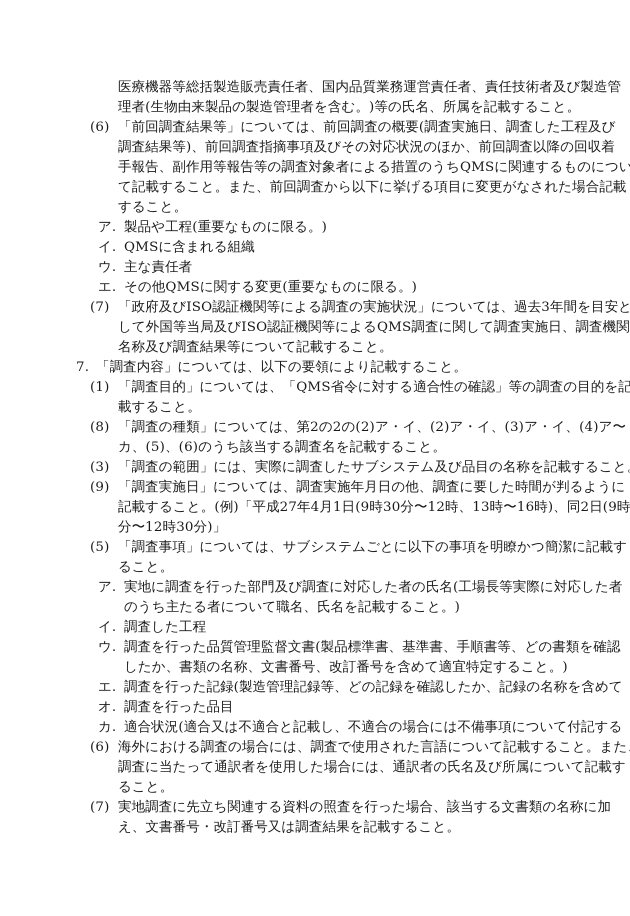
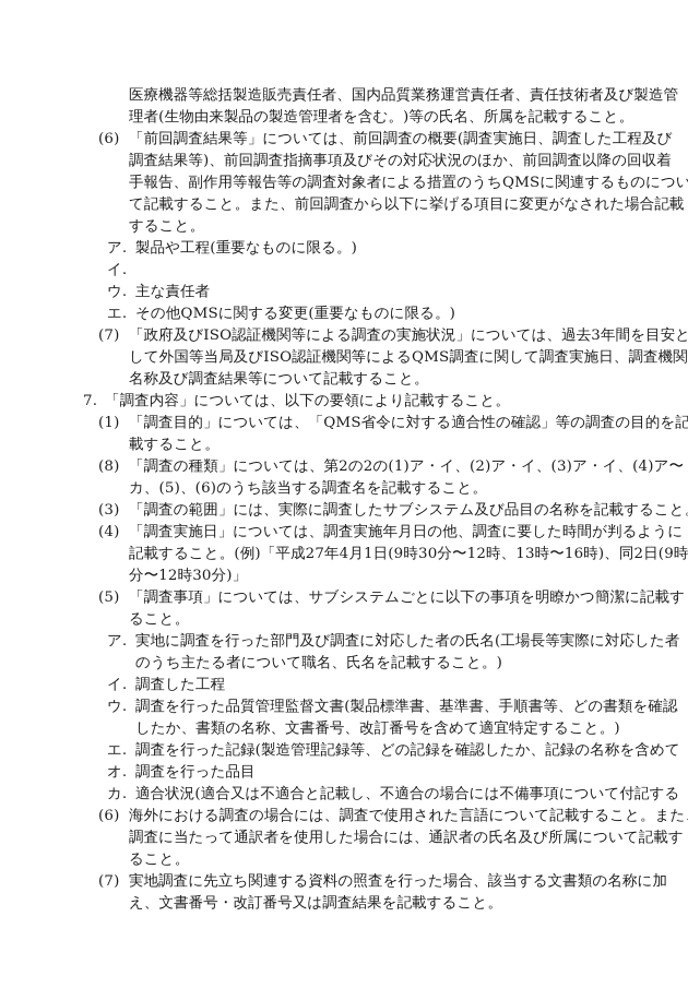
  医療機器等総括製造販売責任者、国内品質業務運営責任者、責任技術者及び製造管
  理者(生物由来製品の製造管理者を含む。)等の氏名、所属を記載すること。
  (6)
  「前回調査結果等」については、前回調査の概要(調査実施日、調査した工程及び
  調査結果等)、前回調査指摘事項及びその対応状況のほか、前回調査以降の回収着
  手報告、副作用等報告等の調査対象者による措置のうちQMSに関連するものについ
  て記載すること。また、前回調査から以下に挙げる項目に変更がなされた場合記載
  すること。
  ア.
  製品や工程(重要なものに限る。)
  イ.
- QMSに含まれる組織
  ウ.
  主な責任者
  エ.
  その他QMSに関する変更(重要なものに限る。)
  (7)
  「政府及びISO認証機関等による調査の実施状況」については、過去3年間を目安と
  して外国等当局及びISO認証機関等によるQMS調査に関して調査実施日、調査機関
  名称及び調査結果等について記載すること。
  7.
  「調査内容」については、以下の要領により記載すること。
  (1)
  「調査目的」については、「QMS省令に対する適合性の確認」等の調査の目的を記
  載すること。
  (8)
- 「調査の種類」については、第2の2の(2)ア・イ、(2)ア・イ、(3)ア・イ、(4)ア〜
+ 「調査の種類」については、第2の2の(1)ア・イ、(2)ア・イ、(3)ア・イ、(4)ア〜
  カ、(5)、(6)のうち該当する調査名を記載すること。
  (3)
  「調査の範囲」には、実際に調査したサブシステム及び品目の名称を記載すること
- (9)
+ (4)
  「調査実施日」については、調査実施年月日の他、調査に要した時間が判るように
  記載すること。(例)「平成27年4月1日(9時30分〜12時、13時〜16時)、同2日(9時
  分〜12時30分)」
  (5)
  「調査事項」については、サブシステムごとに以下の事項を明瞭かつ簡潔に記載す
  ること。
  ア.
  実地に調査を行った部門及び調査に対応した者の氏名(工場長等実際に対応した者
  のうち主たる者について職名、氏名を記載すること。)
  イ.
  調査した工程
  ウ.
  調査を行った品質管理監督文書(製品標準書、基準書、手順書等、どの書類を確認
  したか、書類の名称、文書番号、改訂番号を含めて適宜特定すること。)
  エ.
  調査を行った記録(製造管理記録等、どの記録を確認したか、記録の名称を含めて
  オ.
  調査を行った品目
  カ.
  適合状況(適合又は不適合と記載し、不適合の場合には不備事項について付記する
  (6)
  海外における調査の場合には、調査で使用された言語について記載すること。また
  調査に当たって通訳者を使用した場合には、通訳者の氏名及び所属について記載す
  ること。
  (7)
  実地調査に先立ち関連する資料の照査を行った場合、該当する文書類の名称に加
  え、文書番号・改訂番号又は調査結果を記載すること。
